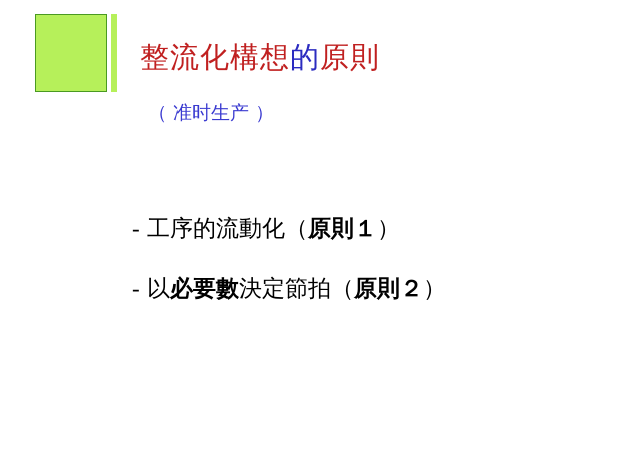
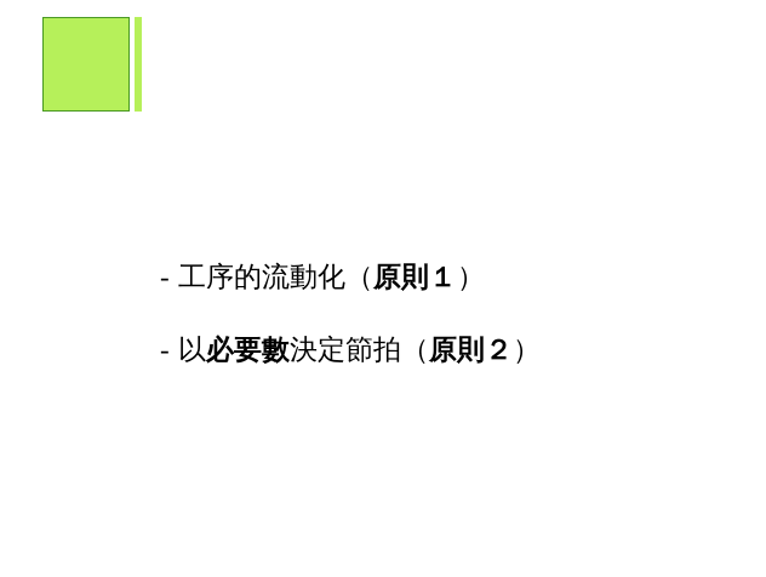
- 整流化構想的原則
- （ 准时生产 ）
  - 工序的流動化（原則１）
  - 以必要數決定節拍（原則２）
